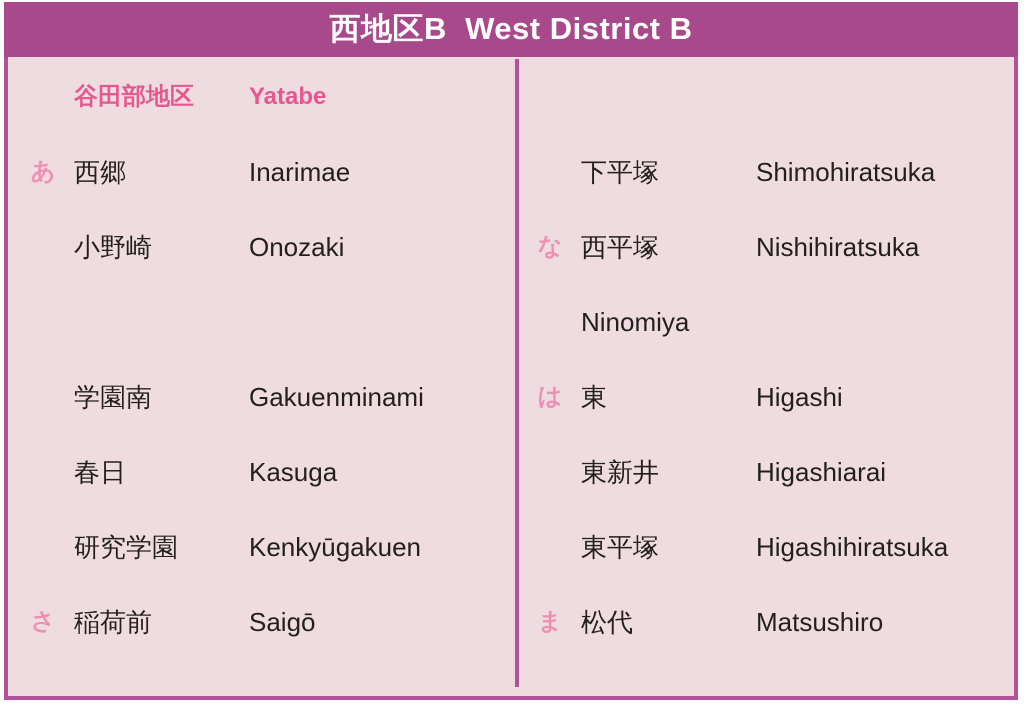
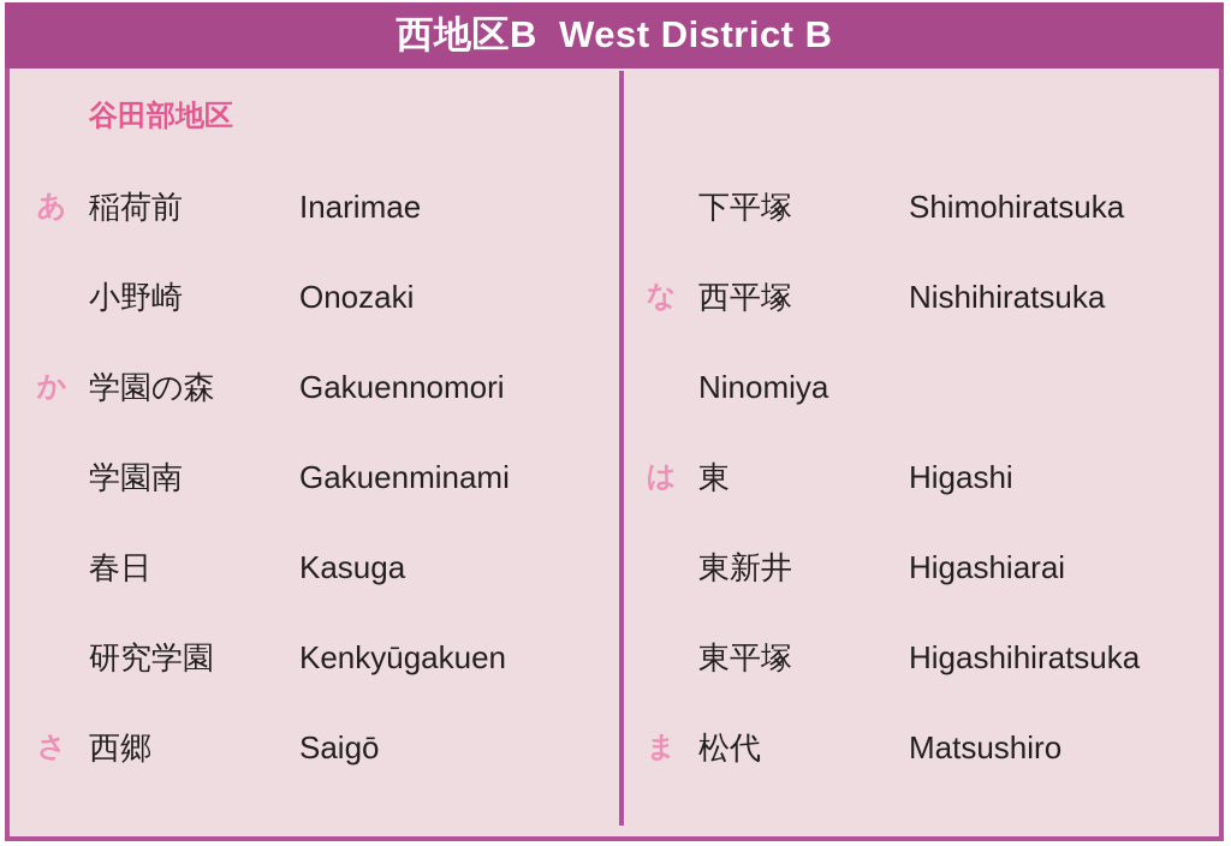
  谷田部地区
- Yatabe
  あ
- 西郷
+ 稲荷前
  Inarimae
  小野崎
  Onozaki
+ か
+ 学園の森
+ Gakuennomori
  学園南
  Gakuenminami
  春日
  Kasuga
  研究学園
  Kenkyūgakuen
  さ
- 稲荷前
+ 西郷
  Saigō
  下平塚
  Shimohiratsuka
  な
  西平塚
  Nishihiratsuka
  Ninomiya
  は
  東
  Higashi
  東新井
  Higashiarai
  東平塚
  Higashihiratsuka
  ま
  松代
  Matsushiro
  西地区B West District B
